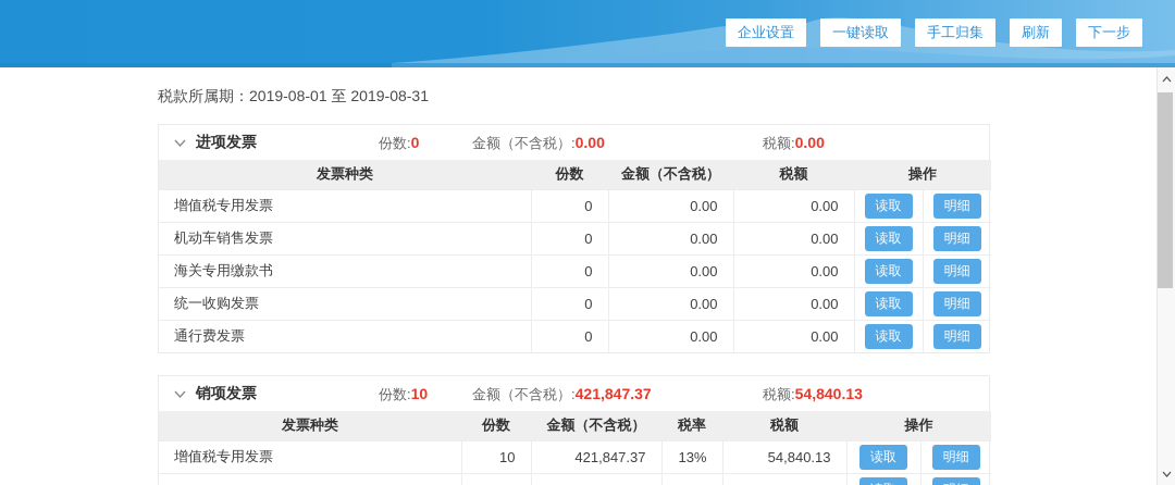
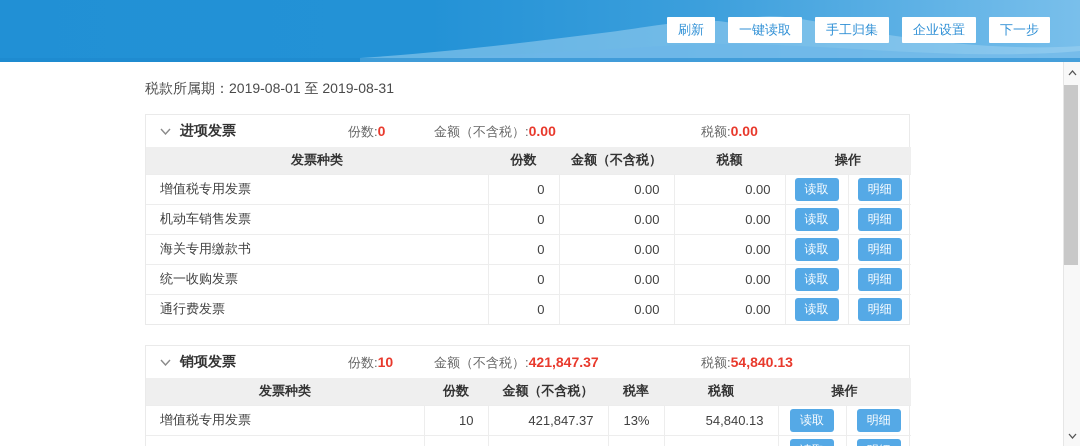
- 企业设置
+ 刷新
  一键读取
  手工归集
- 刷新
+ 企业设置
  下一步
  税款所属期：2019-08-01 至 2019-08-31
  进项发票
  份数:0
  金额（不含税）:0.00
  税额:0.00
  发票种类	份数	金额（不含税）	税额	操作
  增值税专用发票	0	0.00	0.00	读取	明细
  机动车销售发票	0	0.00	0.00	读取	明细
  海关专用缴款书	0	0.00	0.00	读取	明细
  统一收购发票	0	0.00	0.00	读取	明细
  通行费发票	0	0.00	0.00	读取	明细
  销项发票
  份数:10
  金额（不含税）:421,847.37
  税额:54,840.13
  发票种类	份数	金额（不含税）	税率	税额	操作
  增值税专用发票	10	421,847.37	13%	54,840.13	读取	明细
